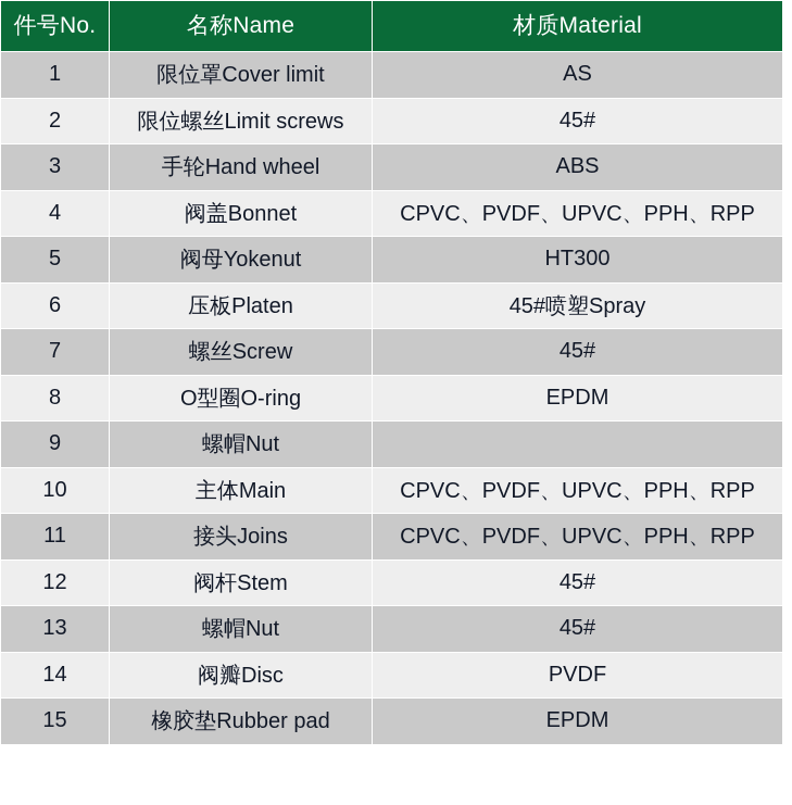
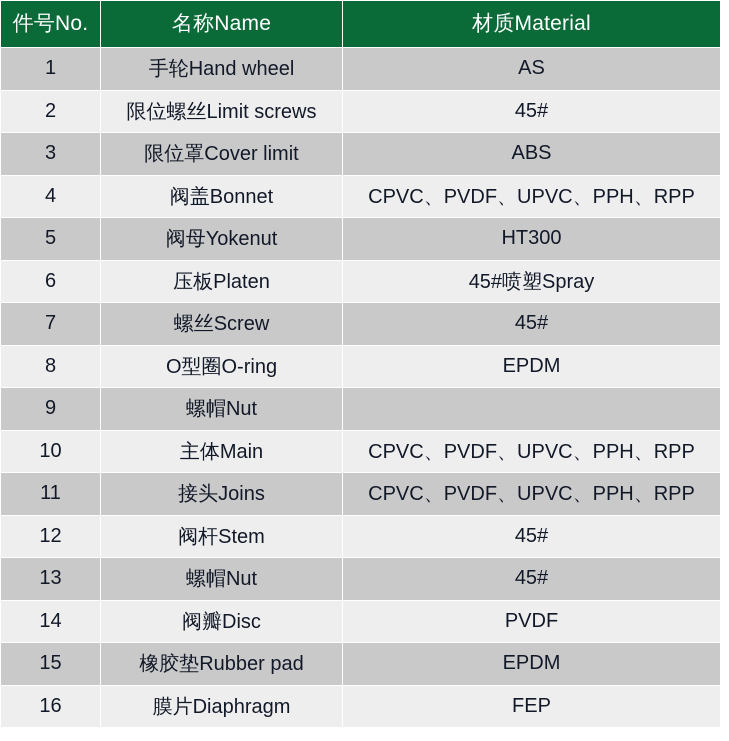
  件号No.	名称Name	材质Material
- 1	限位罩Cover limit	AS
+ 1	手轮Hand wheel	AS
  2	限位螺丝Limit screws	45#
- 3	手轮Hand wheel	ABS
+ 3	限位罩Cover limit	ABS
  4	阀盖Bonnet	CPVC、PVDF、UPVC、PPH、RPP
  5	阀母Yokenut	HT300
  6	压板Platen	45#喷塑Spray
  7	螺丝Screw	45#
  8	O型圈O-ring	EPDM
  9	螺帽Nut
  10	主体Main	CPVC、PVDF、UPVC、PPH、RPP
  11	接头Joins	CPVC、PVDF、UPVC、PPH、RPP
  12	阀杆Stem	45#
  13	螺帽Nut	45#
  14	阀瓣Disc	PVDF
  15	橡胶垫Rubber pad	EPDM
+ 16	膜片Diaphragm	FEP
